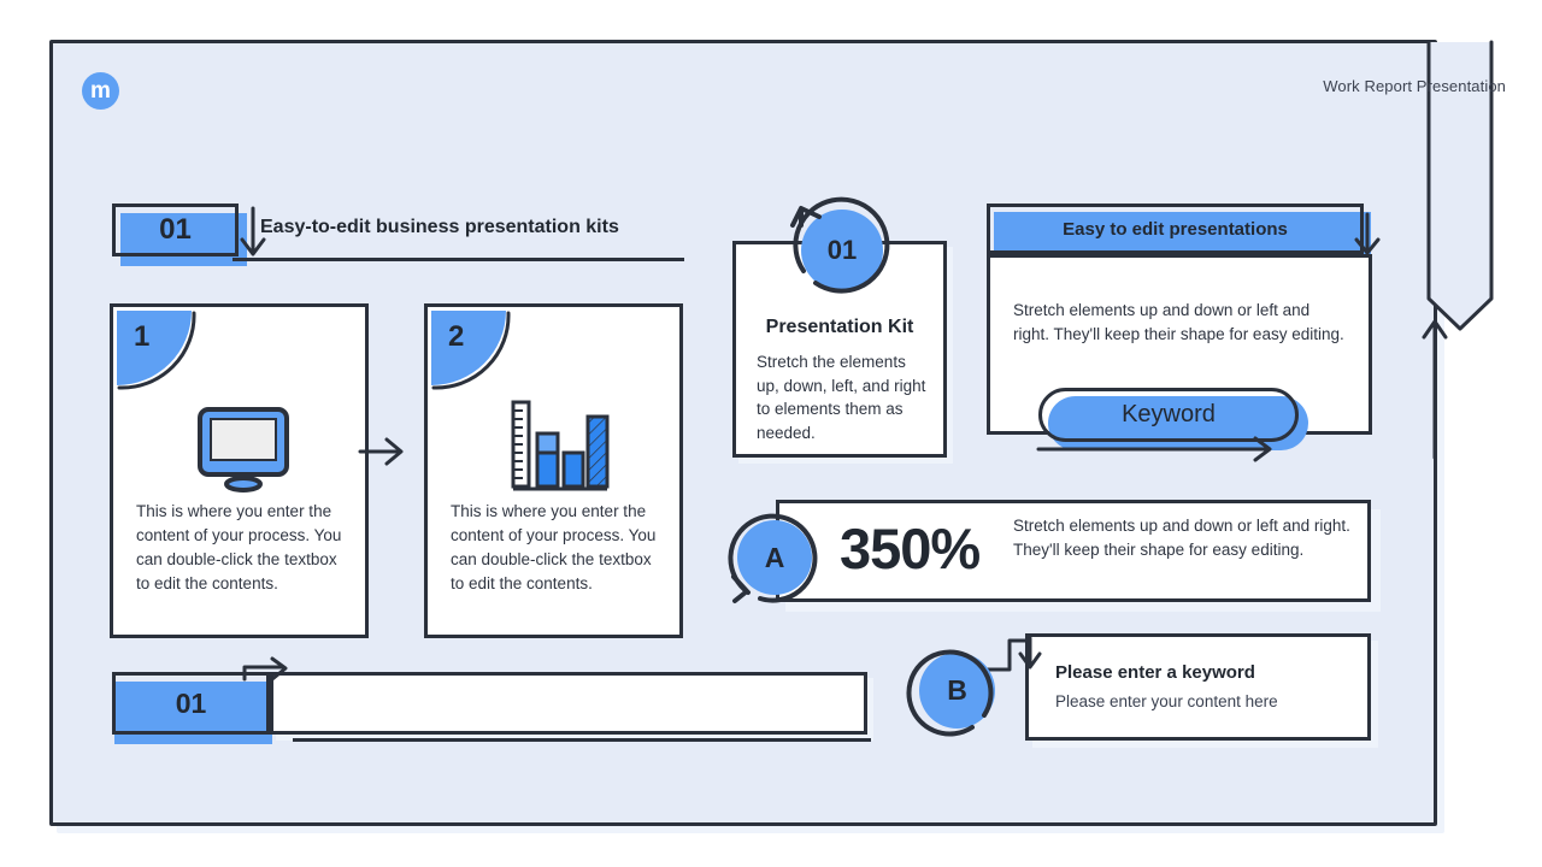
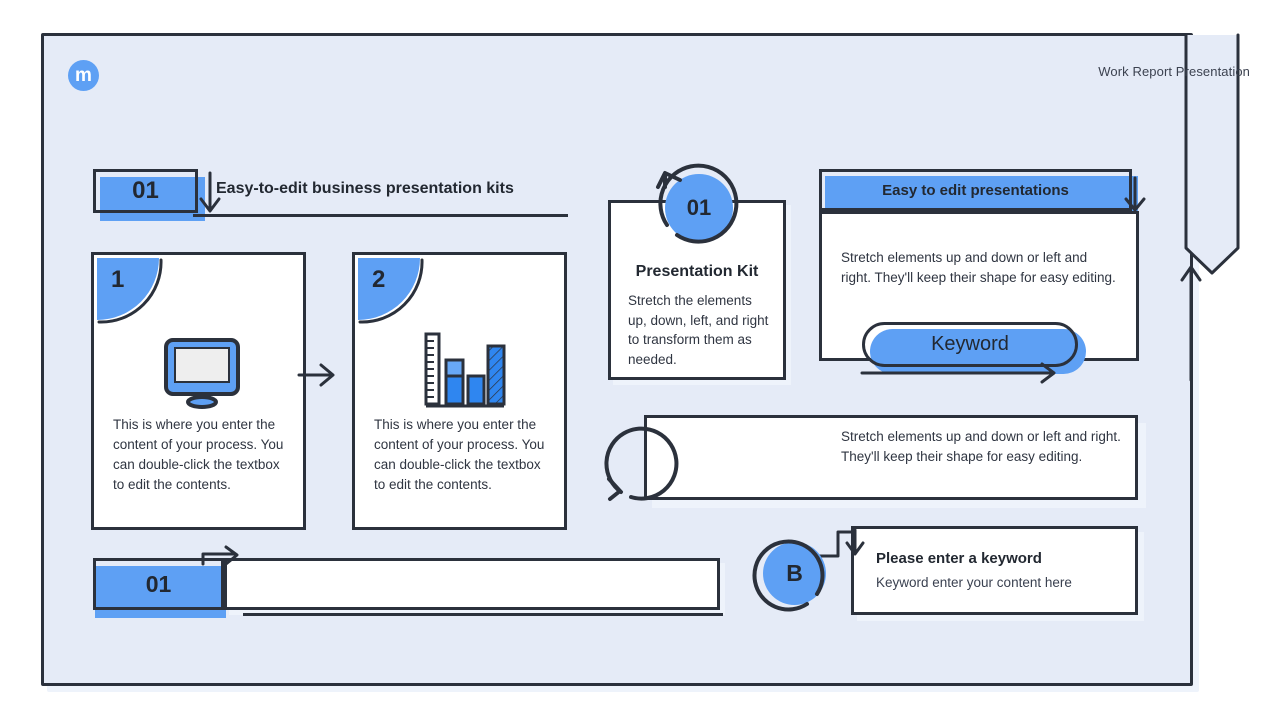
  m
  Work Report Presentation
  01
  Easy-to-edit business presentation kits
  1
  This is where you enter the content of your process. You can double-click the textbox to edit the contents.
  2
  This is where you enter the content of your process. You can double-click the textbox to edit the contents.
  Presentation Kit
- Stretch the elements up, down, left, and right to elements them as needed.
+ Stretch the elements up, down, left, and right to transform them as needed.
  01
  Easy to edit presentations
  Stretch elements up and down or left and right. They'll keep their shape for easy editing.
  Keyword
- A
- 350%
  Stretch elements up and down or left and right. They'll keep their shape for easy editing.
  Please enter a keyword
- Please enter your content here
+ Keyword enter your content here
  B
  01
